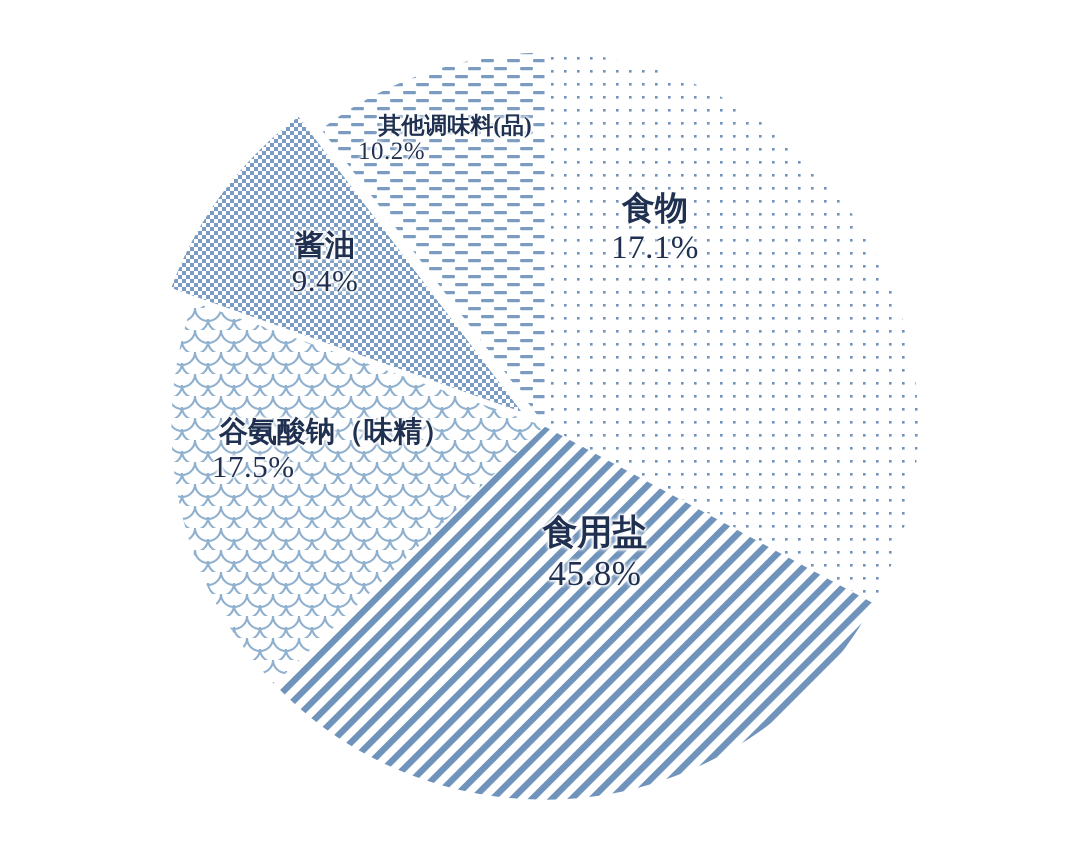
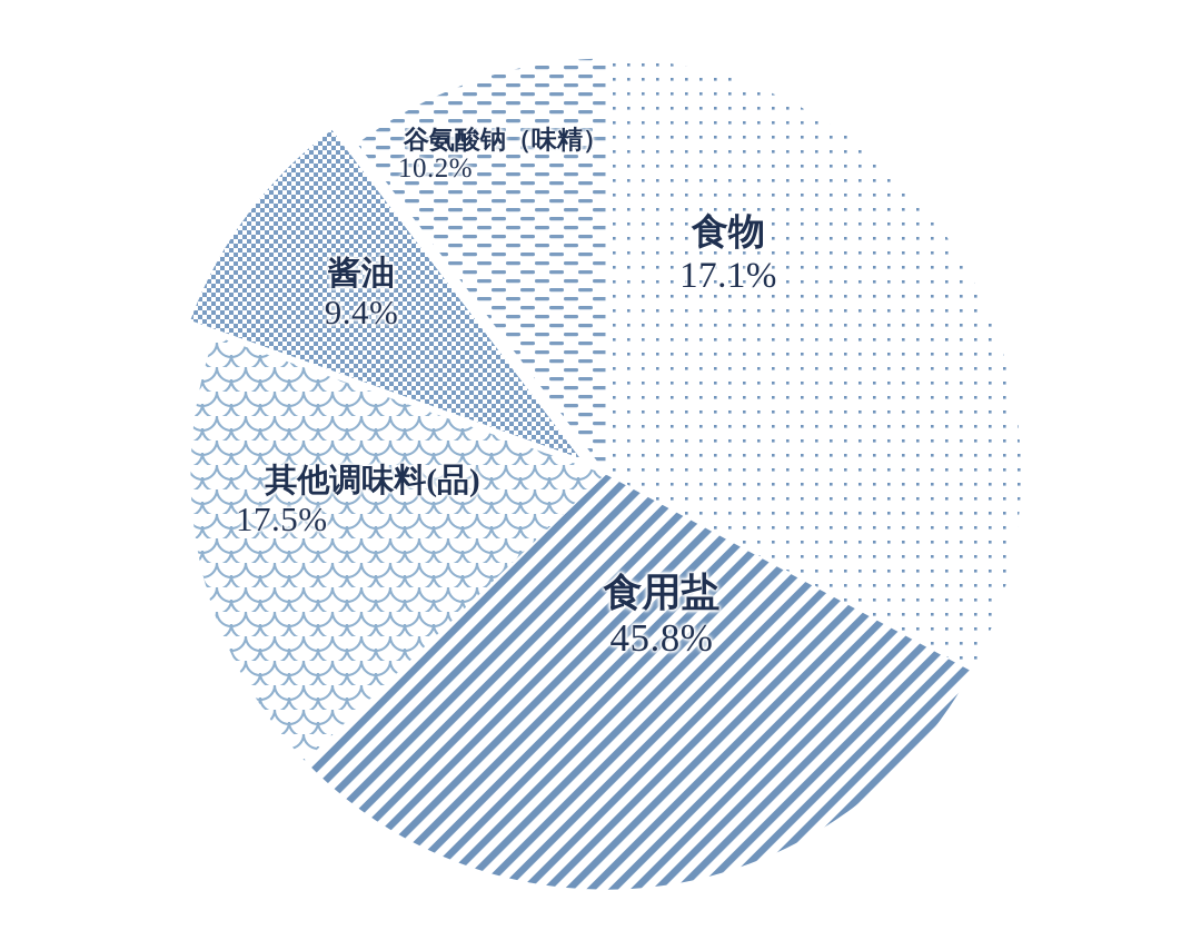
  食物
  17.1%
  食用盐
  45.8%
- 谷氨酸钠（味精）
+ 其他调味料(品)
  17.5%
  酱油
  9.4%
- 其他调味料(品)
+ 谷氨酸钠（味精）
  10.2%
